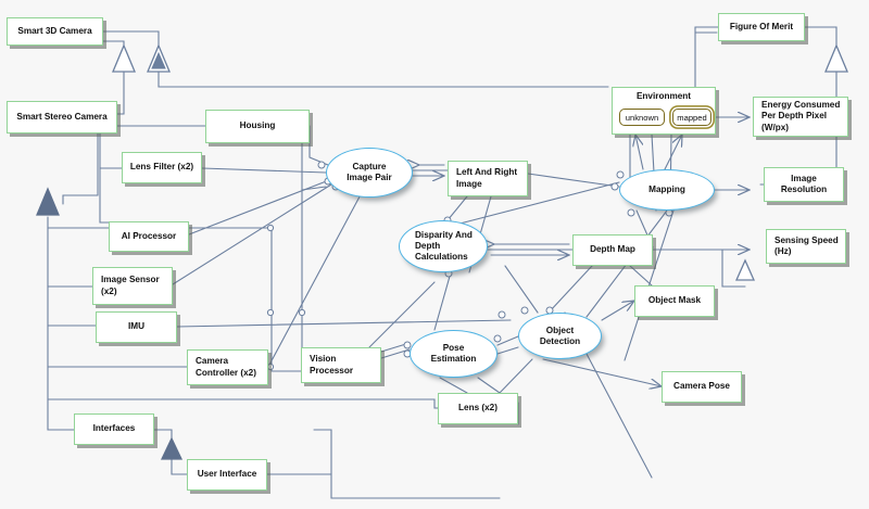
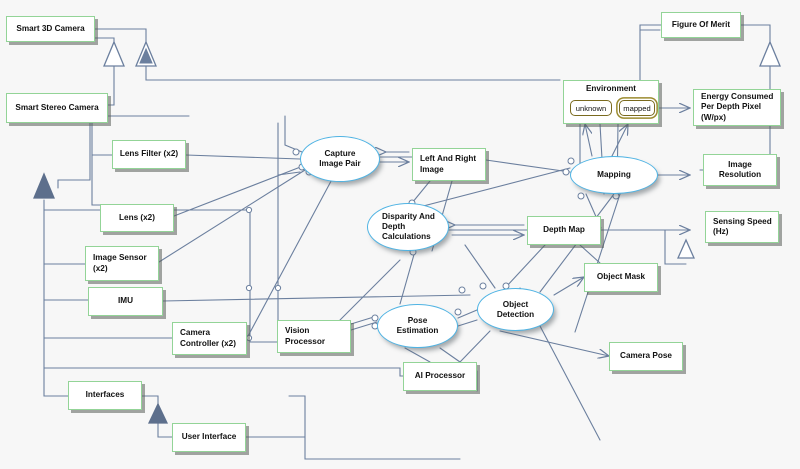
  Smart 3D Camera
  Smart Stereo Camera
- Housing
  Lens Filter (x2)
- AI Processor
+ Lens (x2)
  Image Sensor
  (x2)
  IMU
  Camera
  Controller (x2)
  Interfaces
  User Interface
  Vision
  Processor
- Lens (x2)
+ AI Processor
  Left And Right
  Image
  Depth Map
  Object Mask
  Camera Pose
  Figure Of Merit
  Energy Consumed
  Per Depth Pixel
  (W/px)
  Image
  Resolution
  Sensing Speed
  (Hz)
  Capture
  Image Pair
  Disparity And
  Depth
  Calculations
  Pose
  Estimation
  Object
  Detection
  Mapping
  Environment
  unknown
  mapped
